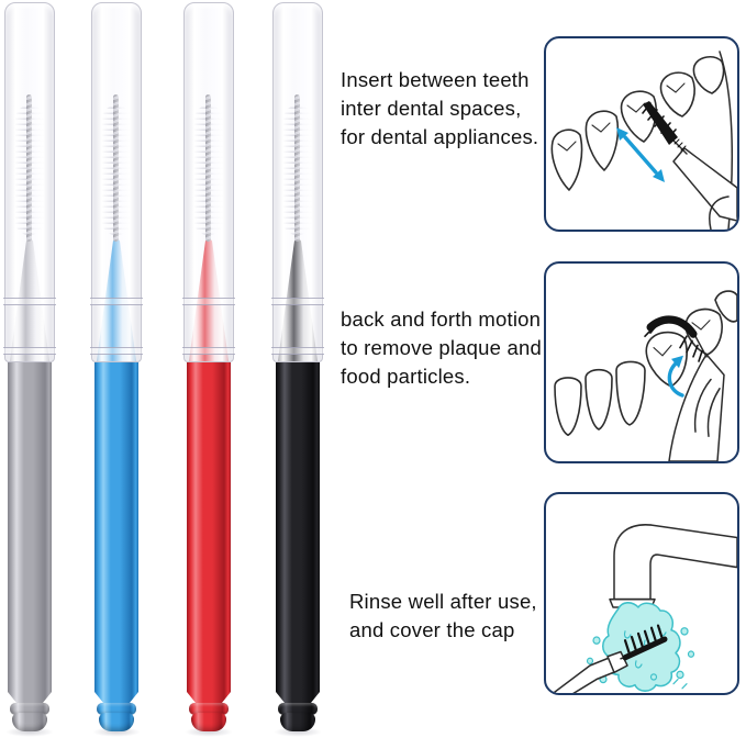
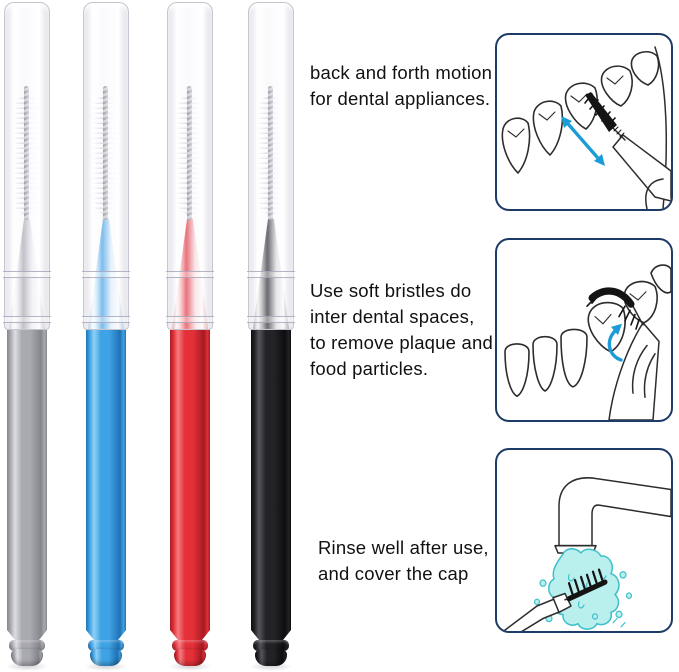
- Insert between teeth
- inter dental spaces,
+ back and forth motion
  for dental appliances.
+ Use soft bristles do
- back and forth motion
+ inter dental spaces,
  to remove plaque and
  food particles.
  Rinse well after use,
  and cover the cap
